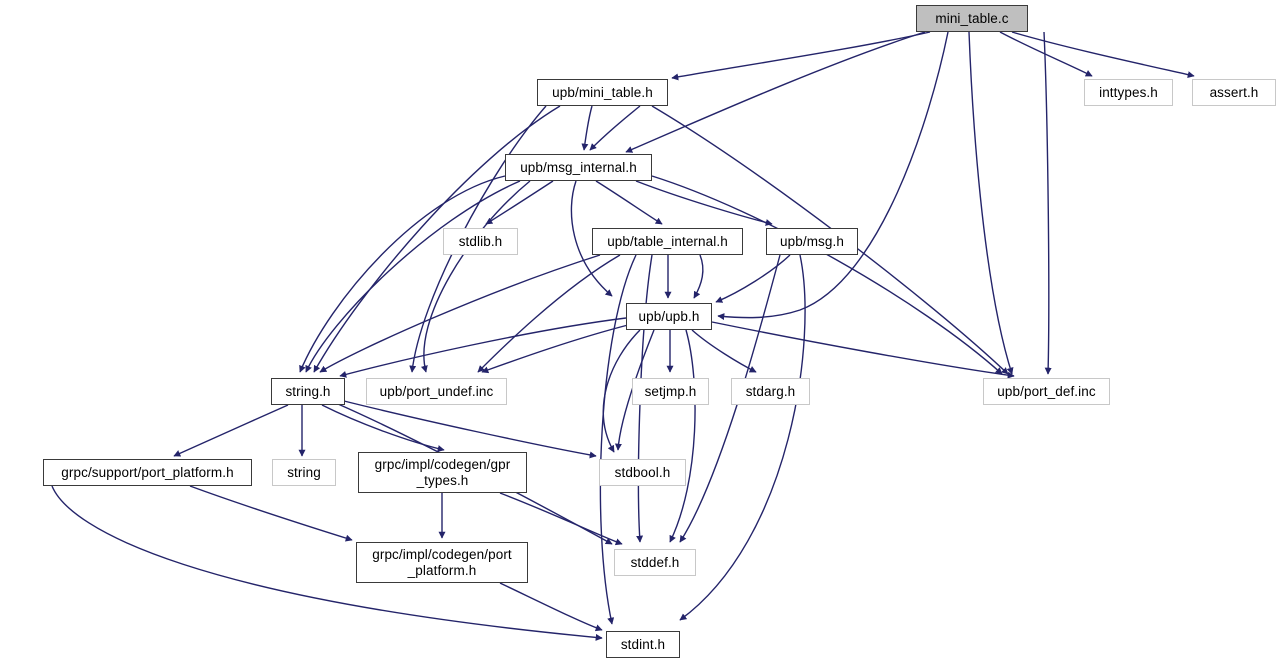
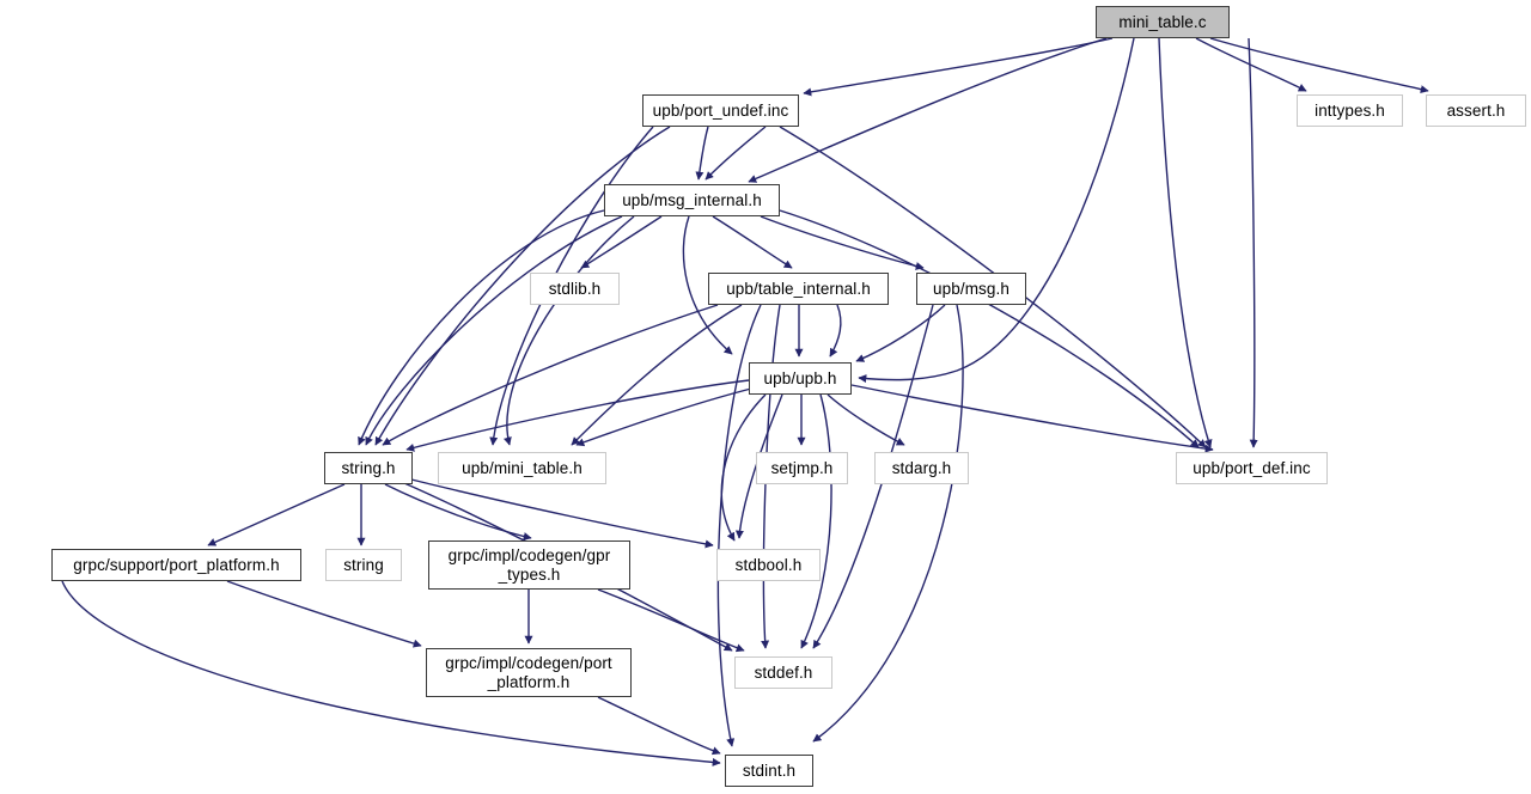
  mini_table.c
  inttypes.h
  assert.h
- upb/mini_table.h
+ upb/port_undef.inc
  upb/msg_internal.h
  stdlib.h
  upb/table_internal.h
  upb/msg.h
  upb/upb.h
  string.h
- upb/port_undef.inc
+ upb/mini_table.h
  setjmp.h
  stdarg.h
  upb/port_def.inc
  grpc/support/port_platform.h
  string
  grpc/impl/codegen/gpr
  _types.h
  stdbool.h
  grpc/impl/codegen/port
  _platform.h
  stddef.h
  stdint.h
